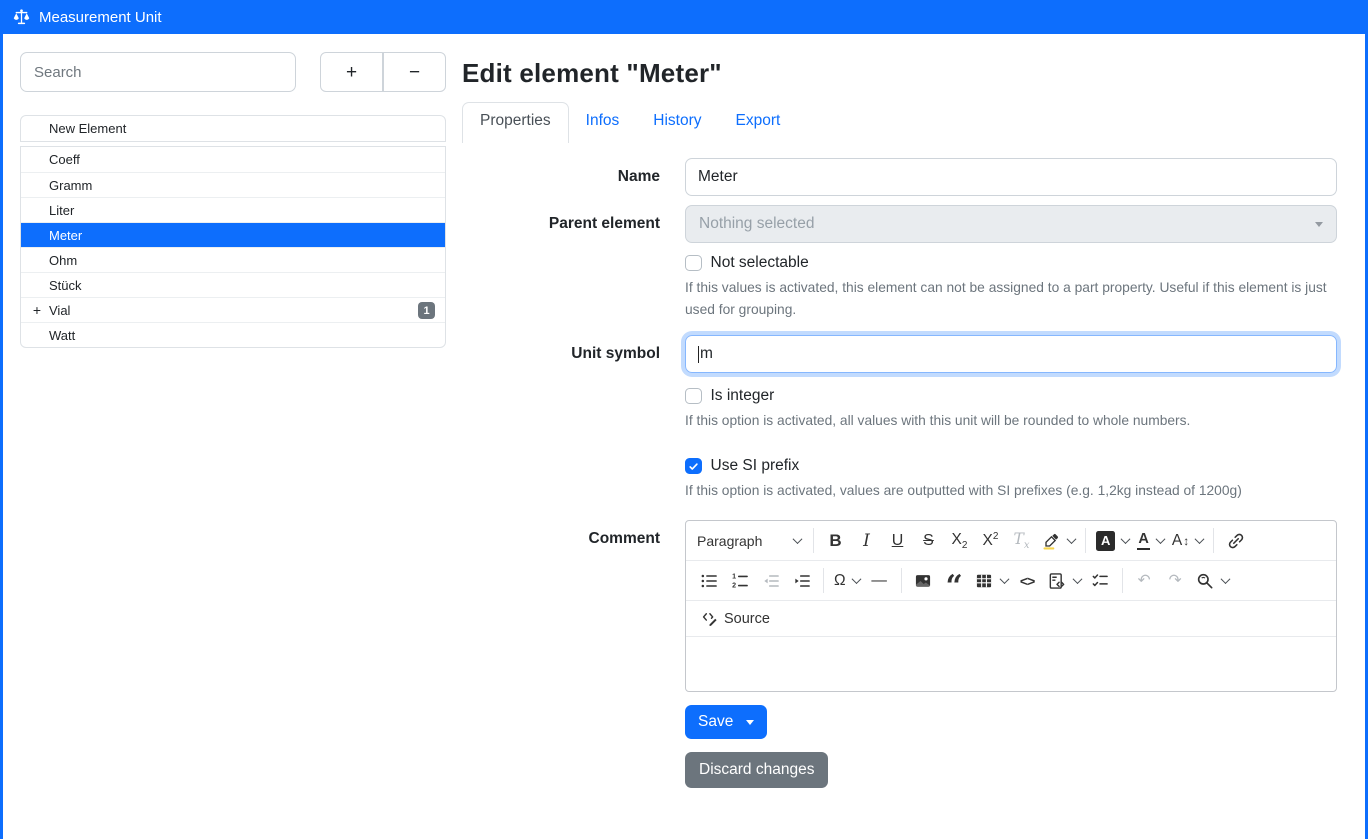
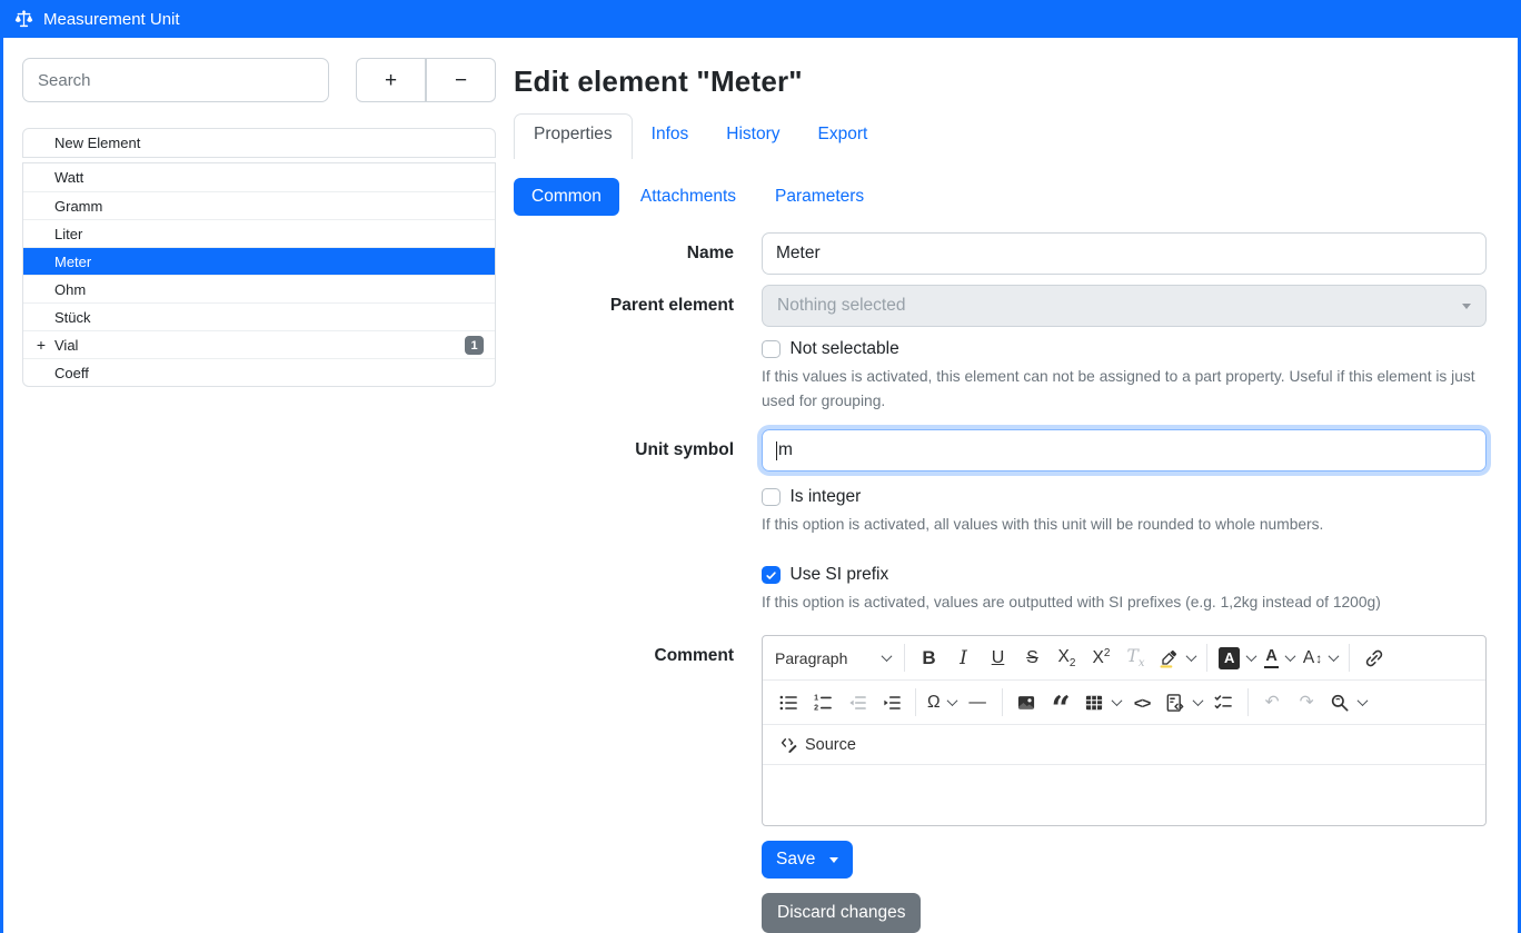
  Measurement Unit
  Search
  +
  −
  New Element
- Coeff
+ Watt
  Gramm
  Liter
  Meter
  Ohm
  Stück
  +
  Vial
  1
- Watt
+ Coeff
  Edit element "Meter"
  Properties
  Infos
  History
  Export
+ Common
+ Attachments
+ Parameters
  Name
  Meter
  Parent element
  Nothing selected
  Not selectable
  If this values is activated, this element can not be assigned to a part property. Useful if this element is just used for grouping.
  Unit symbol
  m
  Is integer
  If this option is activated, all values with this unit will be rounded to whole numbers.
  Use SI prefix
  If this option is activated, values are outputted with SI prefixes (e.g. 1,2kg instead of 1200g)
  Comment
  Paragraph
  B
  I
  U
  S
  X2
  X2
  Tx
  A
  A
  A
  1
  2
  Ω
  —
  “
  <>
  ↶
  ↷
  Source
  Save
  Discard changes
